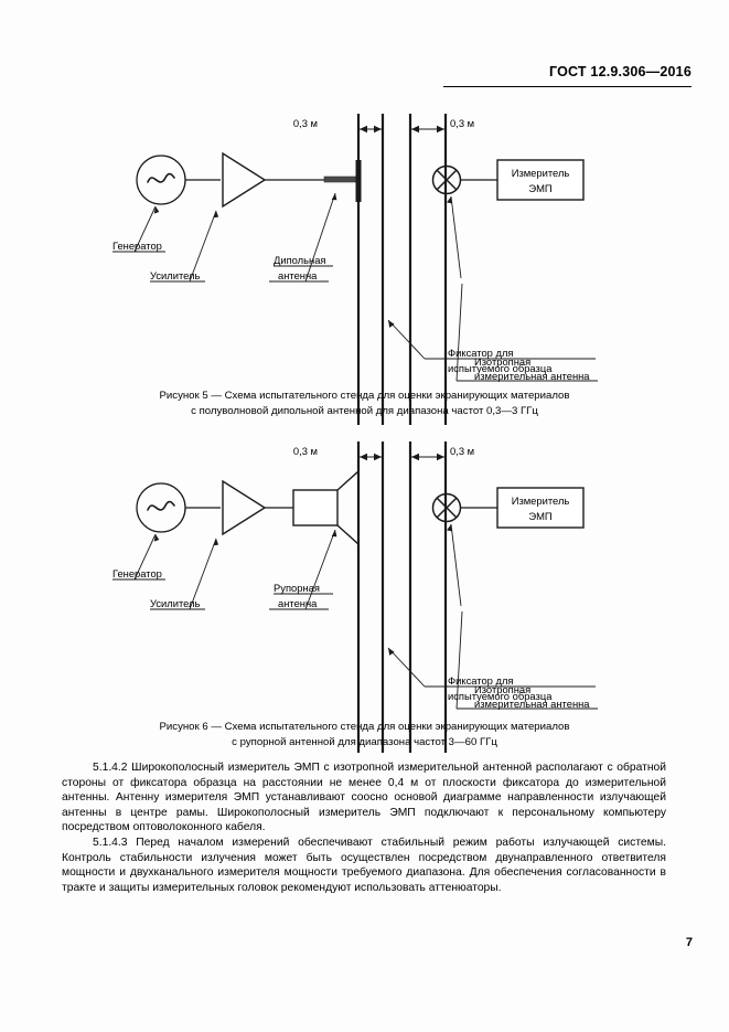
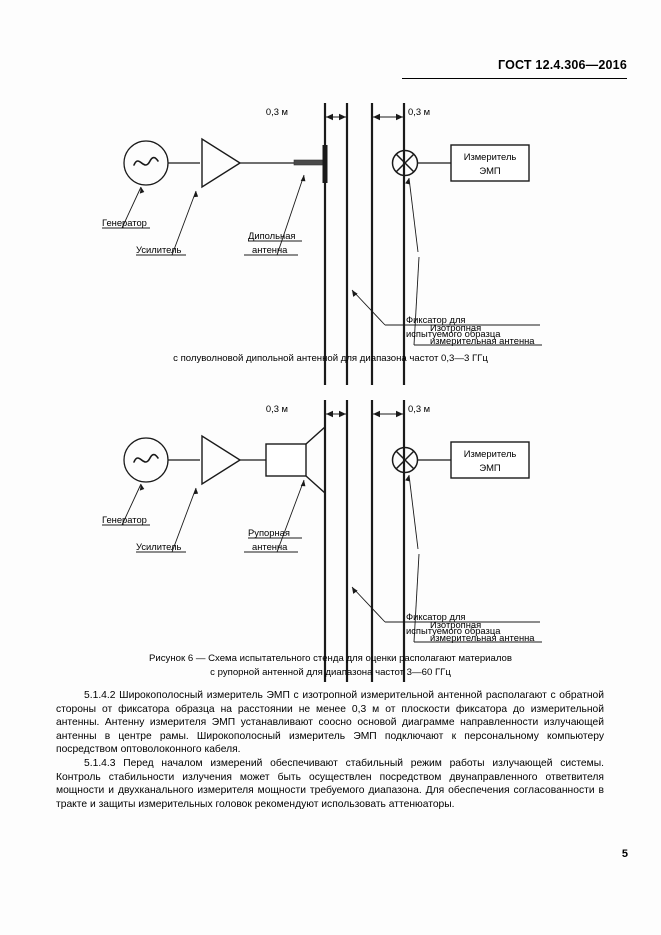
- ГОСТ 12.9.306—2016
+ ГОСТ 12.4.306—2016
  0,3 м
  0,3 м
  Генератор
  Усилитель
  Дипольная
  антенна
  Измеритель
  ЭМП
  Изотропная
  измерительная антенна
  Фиксатор для
  испытуемого образца
- Рисунок 5 — Схема испытательного стенда для оценки экранирующих материалов
  с полуволновой дипольной антенной для диапазона частот 0,3—3 ГГц
  0,3 м
  0,3 м
  Генератор
  Усилитель
  Рупорная
  антенна
  Измеритель
  ЭМП
  Изотропная
  измерительная антенна
  Фиксатор для
  испытуемого образца
- Рисунок 6 — Схема испытательного стенда для оценки экранирующих материалов
+ Рисунок 6 — Схема испытательного стенда для оценки располагают материалов
  с рупорной антенной для диапазона частот 3—60 ГГц
- 5.1.4.2 Широкополосный измеритель ЭМП с изотропной измерительной антенной располагают с обратной стороны от фиксатора образца на расстоянии не менее 0,4 м от плоскости фиксатора до измерительной антенны. Антенну измерителя ЭМП устанавливают соосно основой диаграмме направленности излучающей антенны в центре рамы. Широкополосный измеритель ЭМП подключают к персональному компьютеру посредством оптоволоконного кабеля.
+ 5.1.4.2 Широкополосный измеритель ЭМП с изотропной измерительной антенной располагают с обратной стороны от фиксатора образца на расстоянии не менее 0,3 м от плоскости фиксатора до измерительной антенны. Антенну измерителя ЭМП устанавливают соосно основой диаграмме направленности излучающей антенны в центре рамы. Широкополосный измеритель ЭМП подключают к персональному компьютеру посредством оптоволоконного кабеля.
  5.1.4.3 Перед началом измерений обеспечивают стабильный режим работы излучающей системы. Контроль стабильности излучения может быть осуществлен посредством двунаправленного ответвителя мощности и двухканального измерителя мощности требуемого диапазона. Для обеспечения согласованности в тракте и защиты измерительных головок рекомендуют использовать аттенюаторы.
- 7
+ 5
